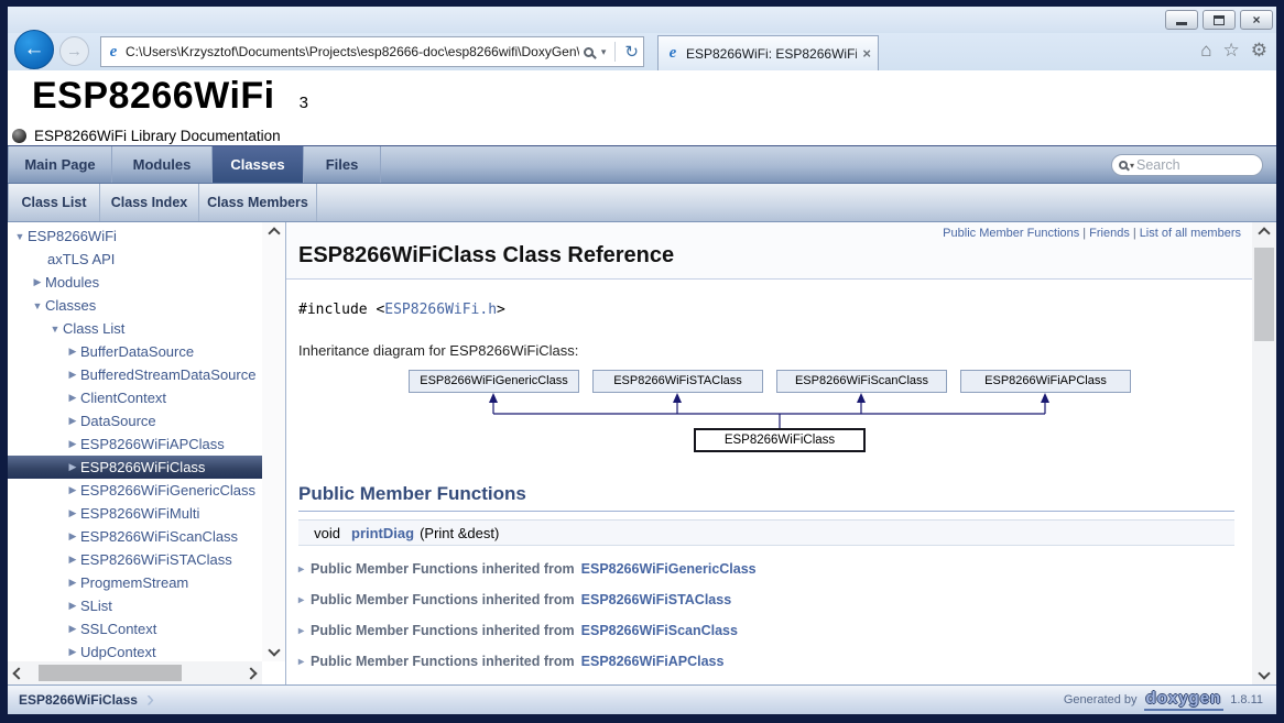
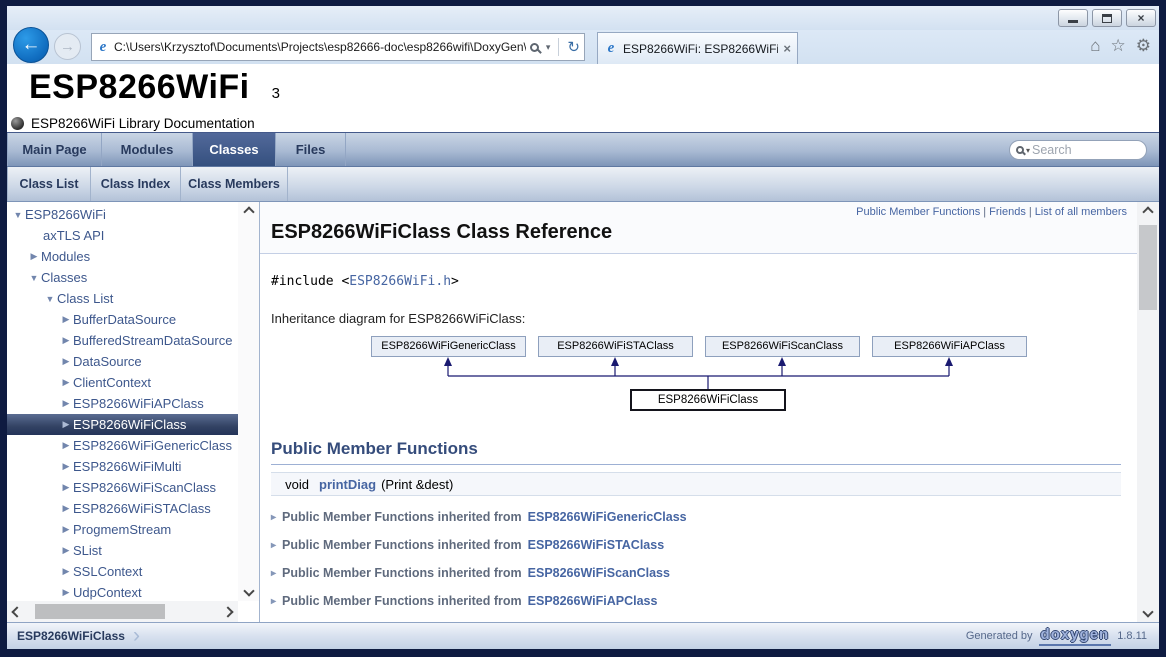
  ×
  ←
  →
  e
  C:\Users\Krzysztof\Documents\Projects\esp82666-doc\esp8266wifi\DoxyGen\
  ▾
  ↻
  e
  ESP8266WiFi: ESP8266WiFi
  ×
  ⌂
  ☆
  ⚙
  ESP8266WiFi 3
  ESP8266WiFi Library Documentation
  Main Page
  Modules
  Classes
  Files
  ▾
  Search
  Class List
  Class Index
  Class Members
  ▼
  ESP8266WiFi
  axTLS API
  ▶
  Modules
  ▼
  Classes
  ▼
  Class List
  ▶
  BufferDataSource
  ▶
  BufferedStreamDataSource
  ▶
- ClientContext
+ DataSource
  ▶
- DataSource
+ ClientContext
  ▶
  ESP8266WiFiAPClass
  ▶
  ESP8266WiFiClass
  ▶
  ESP8266WiFiGenericClass
  ▶
  ESP8266WiFiMulti
  ▶
  ESP8266WiFiScanClass
  ▶
  ESP8266WiFiSTAClass
  ▶
  ProgmemStream
  ▶
  SList
  ▶
  SSLContext
  ▶
  UdpContext
  Public Member Functions | Friends | List of all members
  ESP8266WiFiClass Class Reference
  #include <ESP8266WiFi.h>
  Inheritance diagram for ESP8266WiFiClass:
  ESP8266WiFiGenericClass
  ESP8266WiFiSTAClass
  ESP8266WiFiScanClass
  ESP8266WiFiAPClass
  ESP8266WiFiClass
  Public Member Functions
  void
  printDiag
  (Print &dest)
  ▸
  Public Member Functions inherited from
  ESP8266WiFiGenericClass
  ▸
  Public Member Functions inherited from
  ESP8266WiFiSTAClass
  ▸
  Public Member Functions inherited from
  ESP8266WiFiScanClass
  ▸
  Public Member Functions inherited from
  ESP8266WiFiAPClass
  ESP8266WiFiClass
  ›
  Generated by
  doxygen
  1.8.11
